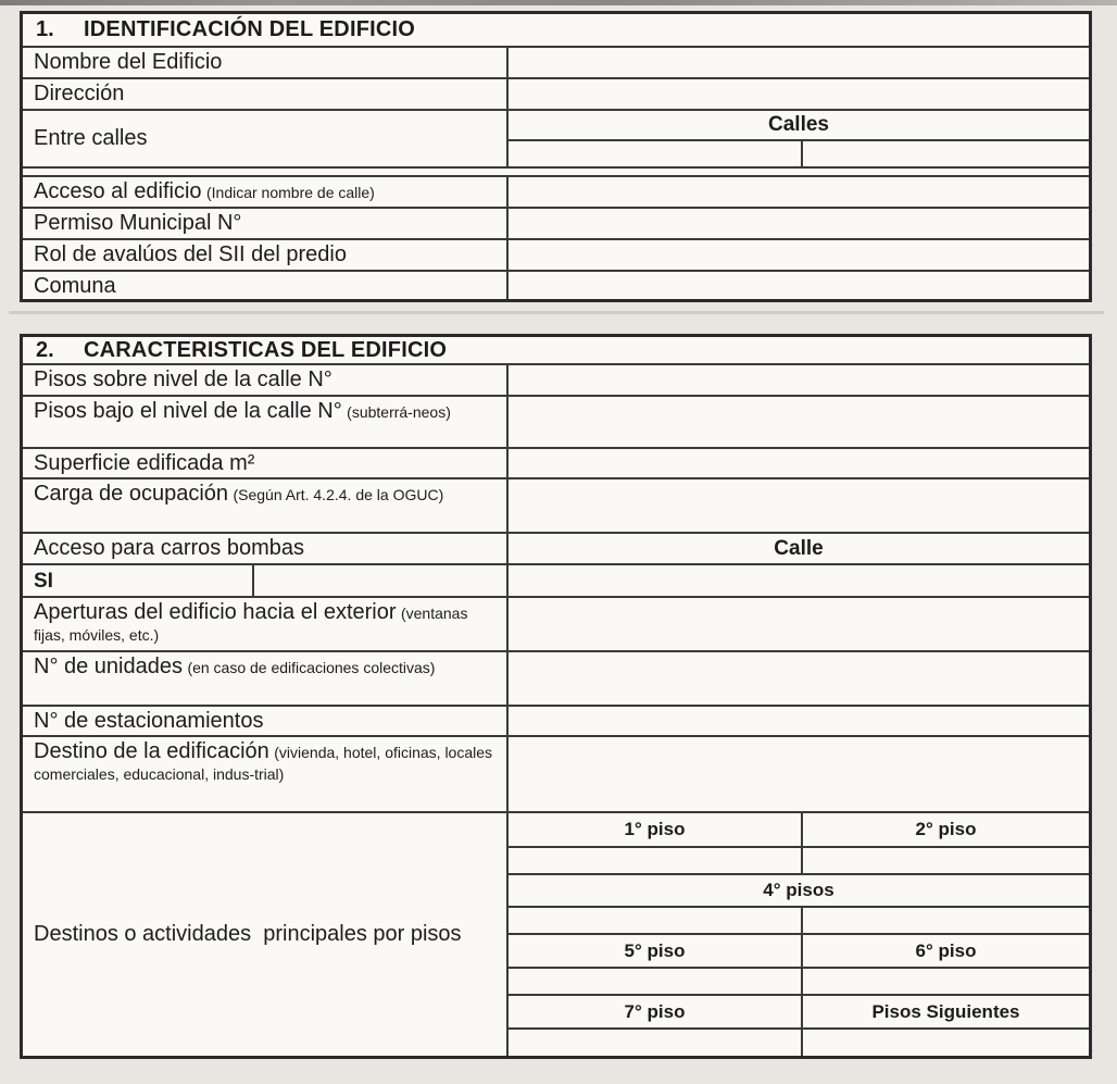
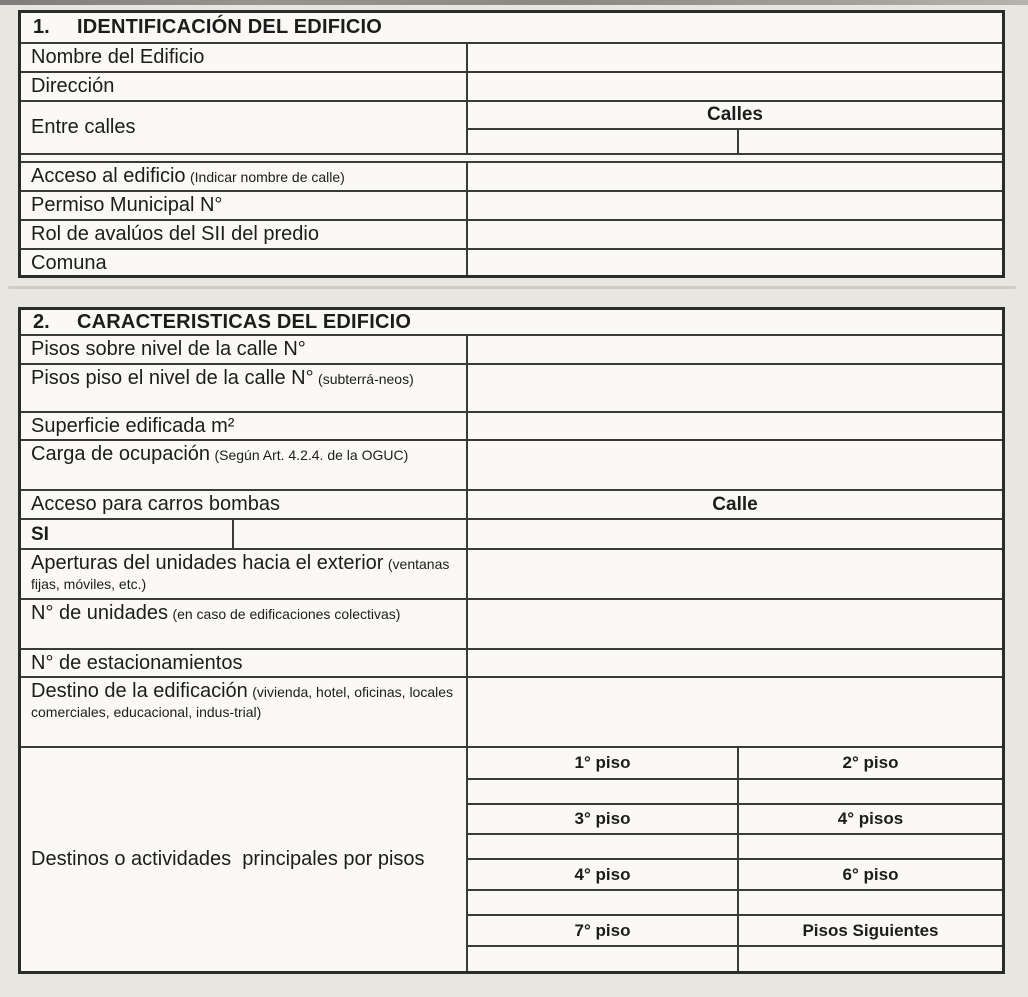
  1.
  IDENTIFICACIÓN DEL EDIFICIO
  Nombre del Edificio
  Dirección
  Entre calles
  Calles
  Acceso al edificio (Indicar nombre de calle)
  Permiso Municipal N°
  Rol de avalúos del SII del predio
  Comuna
  2.
  CARACTERISTICAS DEL EDIFICIO
  Pisos sobre nivel de la calle N°
- Pisos bajo el nivel de la calle N° (subterrá-neos)
+ Pisos piso el nivel de la calle N° (subterrá-neos)
  Superficie edificada m²
  Carga de ocupación (Según Art. 4.2.4. de la OGUC)
  Acceso para carros bombas
  Calle
  SI
- Aperturas del edificio hacia el exterior (ventanas fijas, móviles, etc.)
+ Aperturas del unidades hacia el exterior (ventanas fijas, móviles, etc.)
  N° de unidades (en caso de edificaciones colectivas)
  N° de estacionamientos
  Destino de la edificación (vivienda, hotel, oficinas, locales comerciales, educacional, indus-trial)
  Destinos o actividades principales por pisos
  1° piso
  2° piso
+ 3° piso
  4° pisos
- 5° piso
+ 4° piso
  6° piso
  7° piso
  Pisos Siguientes
